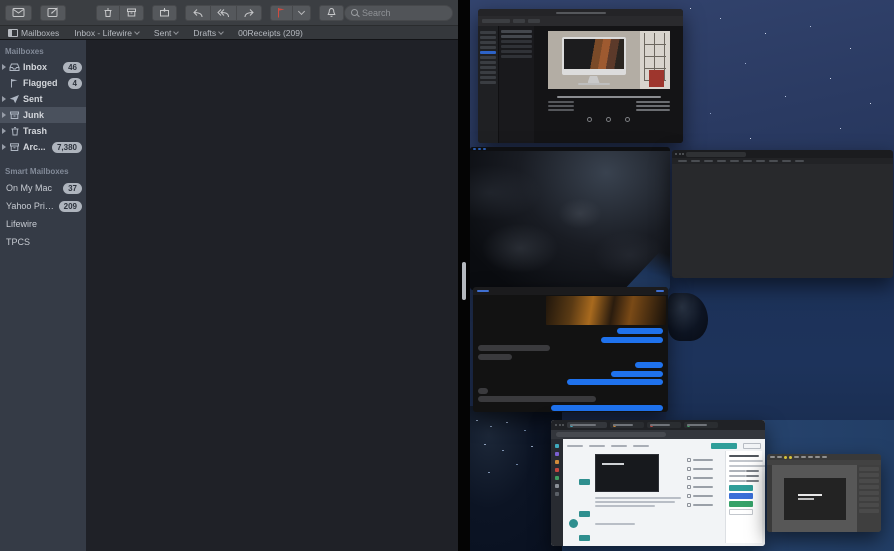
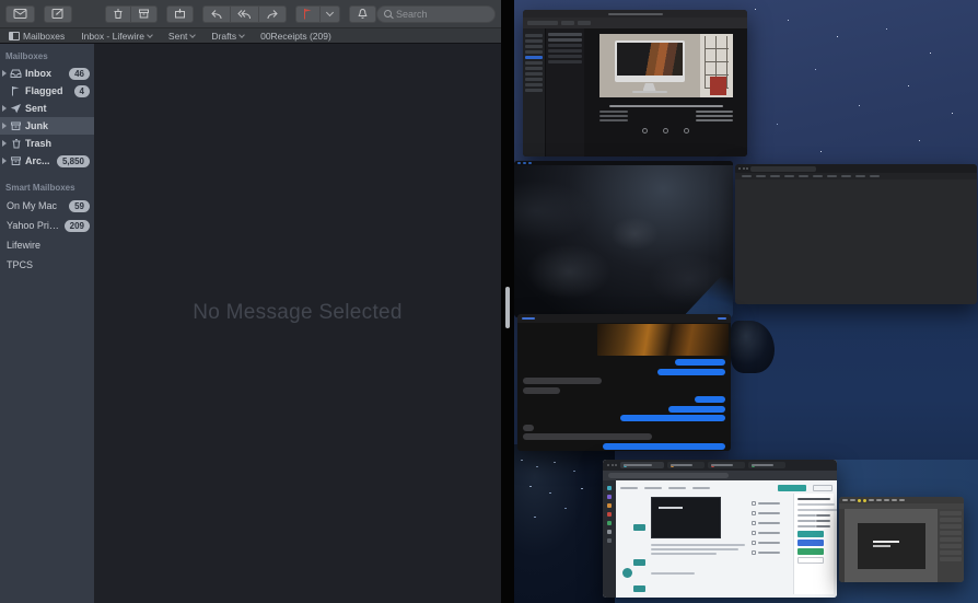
  Search
  Mailboxes
  Inbox - Lifewire
  Sent
  Drafts
  00Receipts (209)
  Mailboxes
  Inbox
  46
  Flagged
  4
  Sent
  Junk
  Trash
  Arc...
- 7,380
+ 5,850
  Smart Mailboxes
  On My Mac
- 37
+ 59
  Yahoo Prima
  209
  Lifewire
  TPCS
+ No Message Selected
